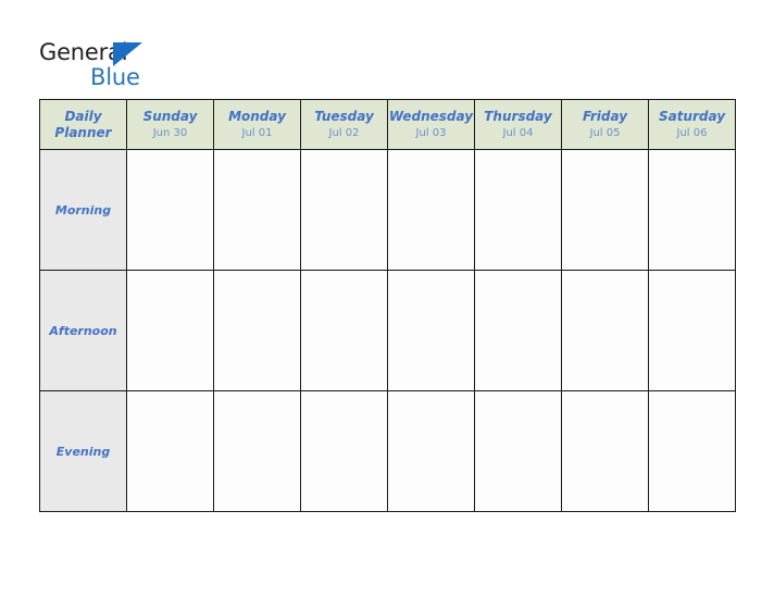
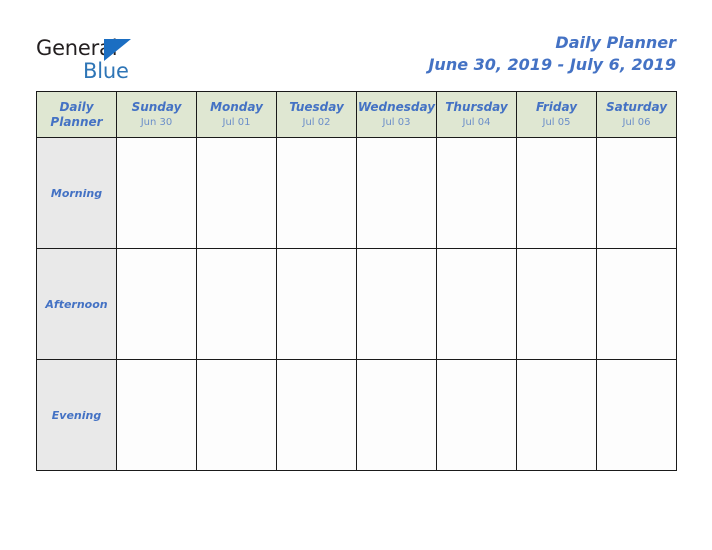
  General
  Blue
+ Daily Planner
+ June 30, 2019 - July 6, 2019
  Daily Planner	Sunday Jun 30	Monday Jul 01	Tuesday Jul 02	Wednesday Jul 03	Thursday Jul 04	Friday Jul 05	Saturday Jul 06
  Morning
  Afternoon
  Evening
